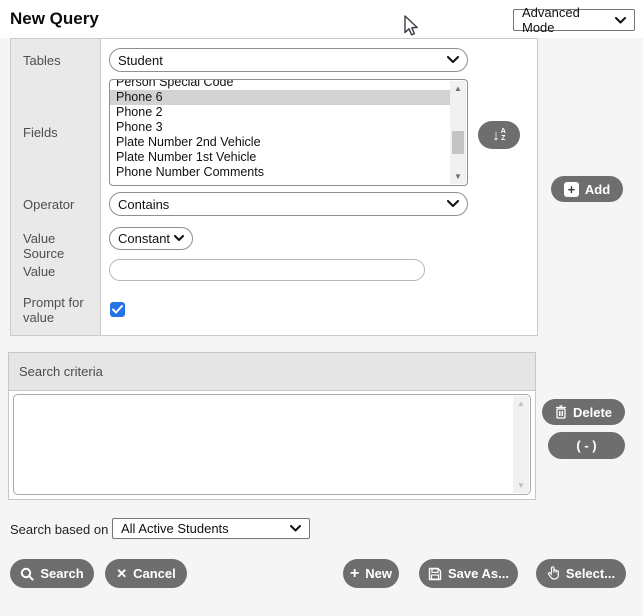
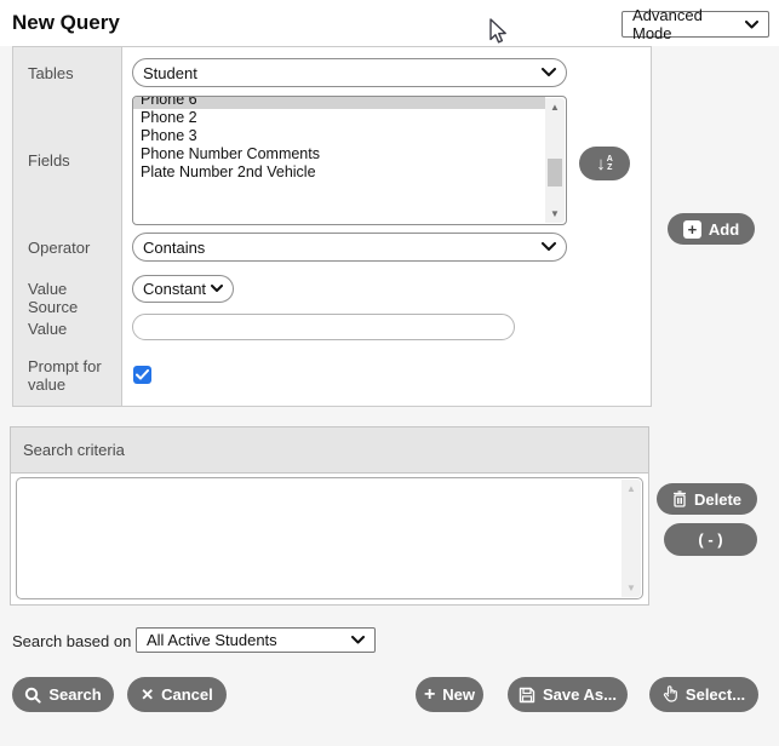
  New Query
  Advanced Mode
  Tables
  Fields
  Operator
  Value Source
  Value
  Prompt for value
  Student
- Person Special Code
  Phone 6
  Phone 2
  Phone 3
- Plate Number 2nd Vehicle
+ Phone Number Comments
- Plate Number 1st Vehicle
- Phone Number Comments
+ Plate Number 2nd Vehicle
  ▲
  ▼
  ↓
  Contains
  Constant
  +
  Add
  Search criteria
  ▲
  ▼
  Delete
  ( - )
  Search based on
  All Active Students
  Search
  ✕
  Cancel
  +
  New
  Save As...
  Select...
